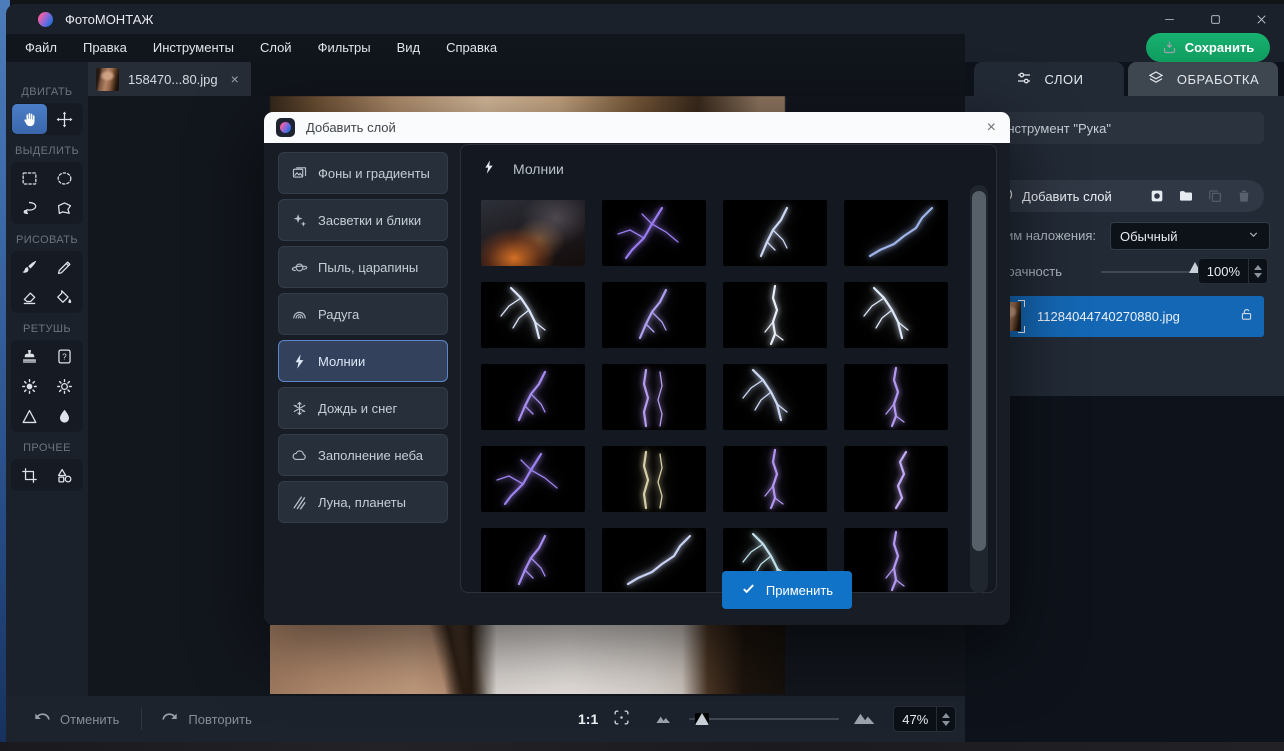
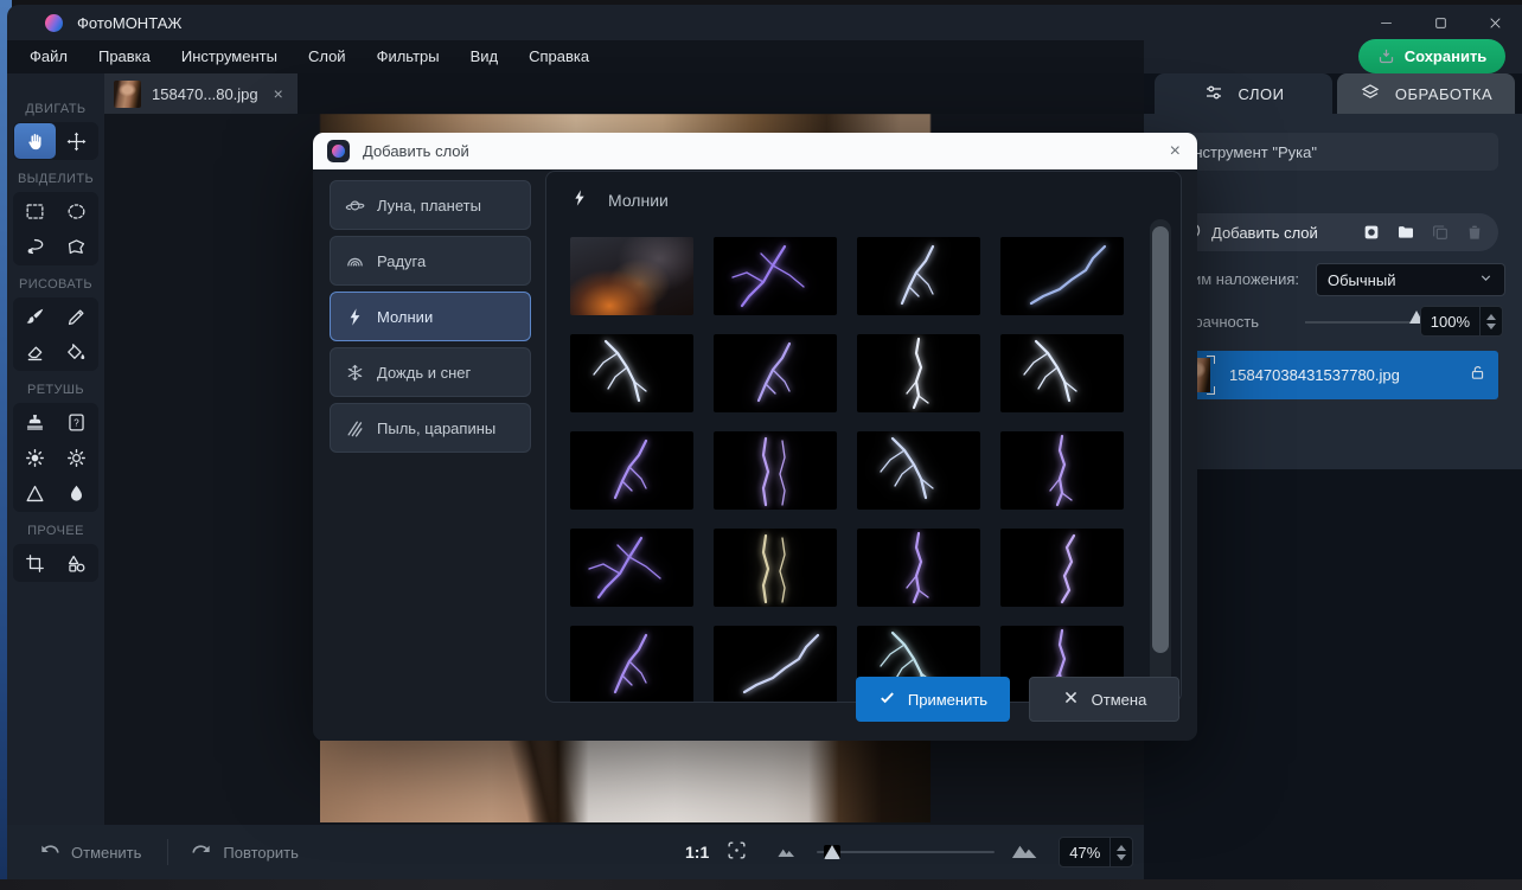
  ФотоМОНТАЖ
  Файл
  Правка
  Инструменты
  Слой
  Фильтры
  Вид
  Справка
  Сохранить
  ДВИГАТЬ
  ВЫДЕЛИТЬ
  РИСОВАТЬ
  РЕТУШЬ
  ?
  ПРОЧЕЕ
  158470...80.jpg
  ×
  СЛОИ
  ОБРАБОТКА
  нструмент "Рука"
  Добавить слой
  м наложения:
  Обычный
  100%
- 11284044740270880.jpg
+ 15847038431537780.jpg
  Отменить
  Повторить
  1:1
  47%
  Добавить слой
  ×
- Фоны и градиенты
- Засветки и блики
- Пыль, царапины
+ Луна, планеты
  Радуга
  Молнии
  Дождь и снег
- Заполнение неба
- Луна, планеты
+ Пыль, царапины
  Молнии
  Применить
+ Отмена
